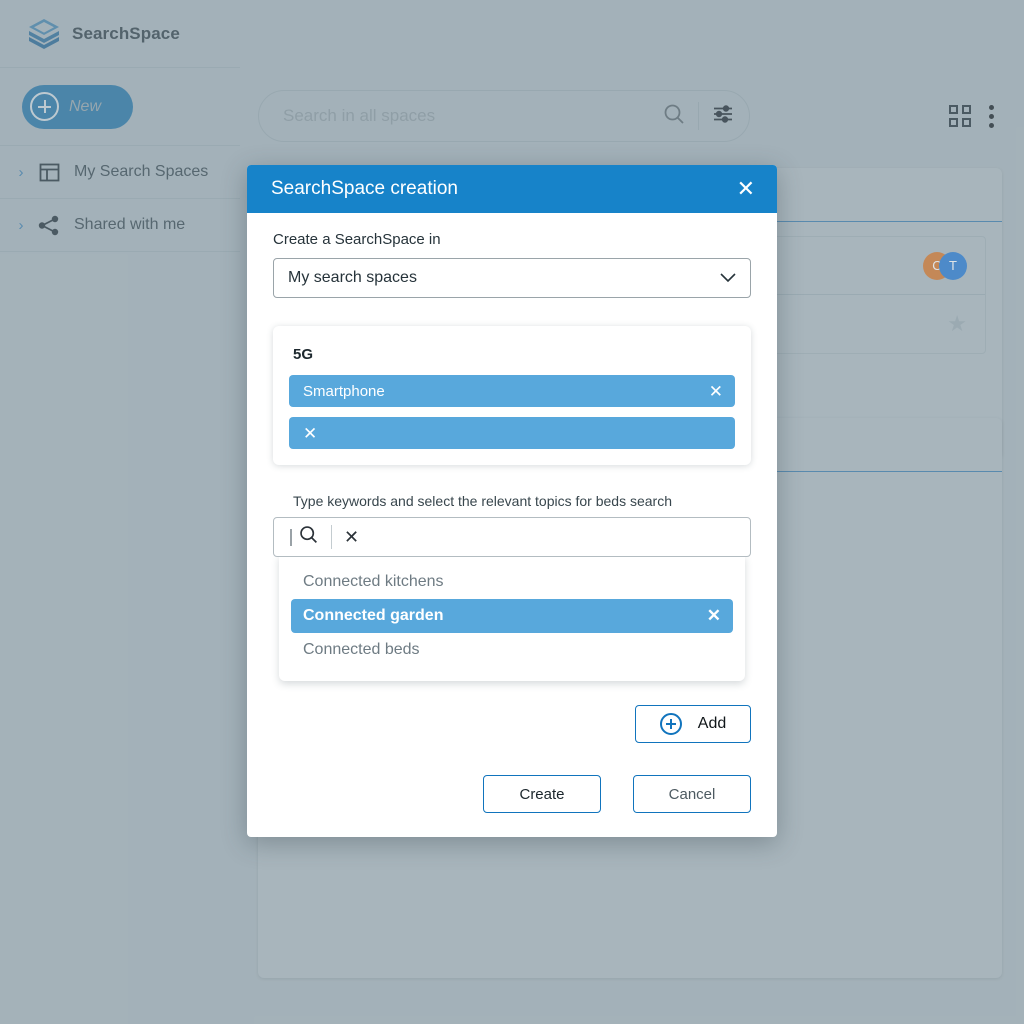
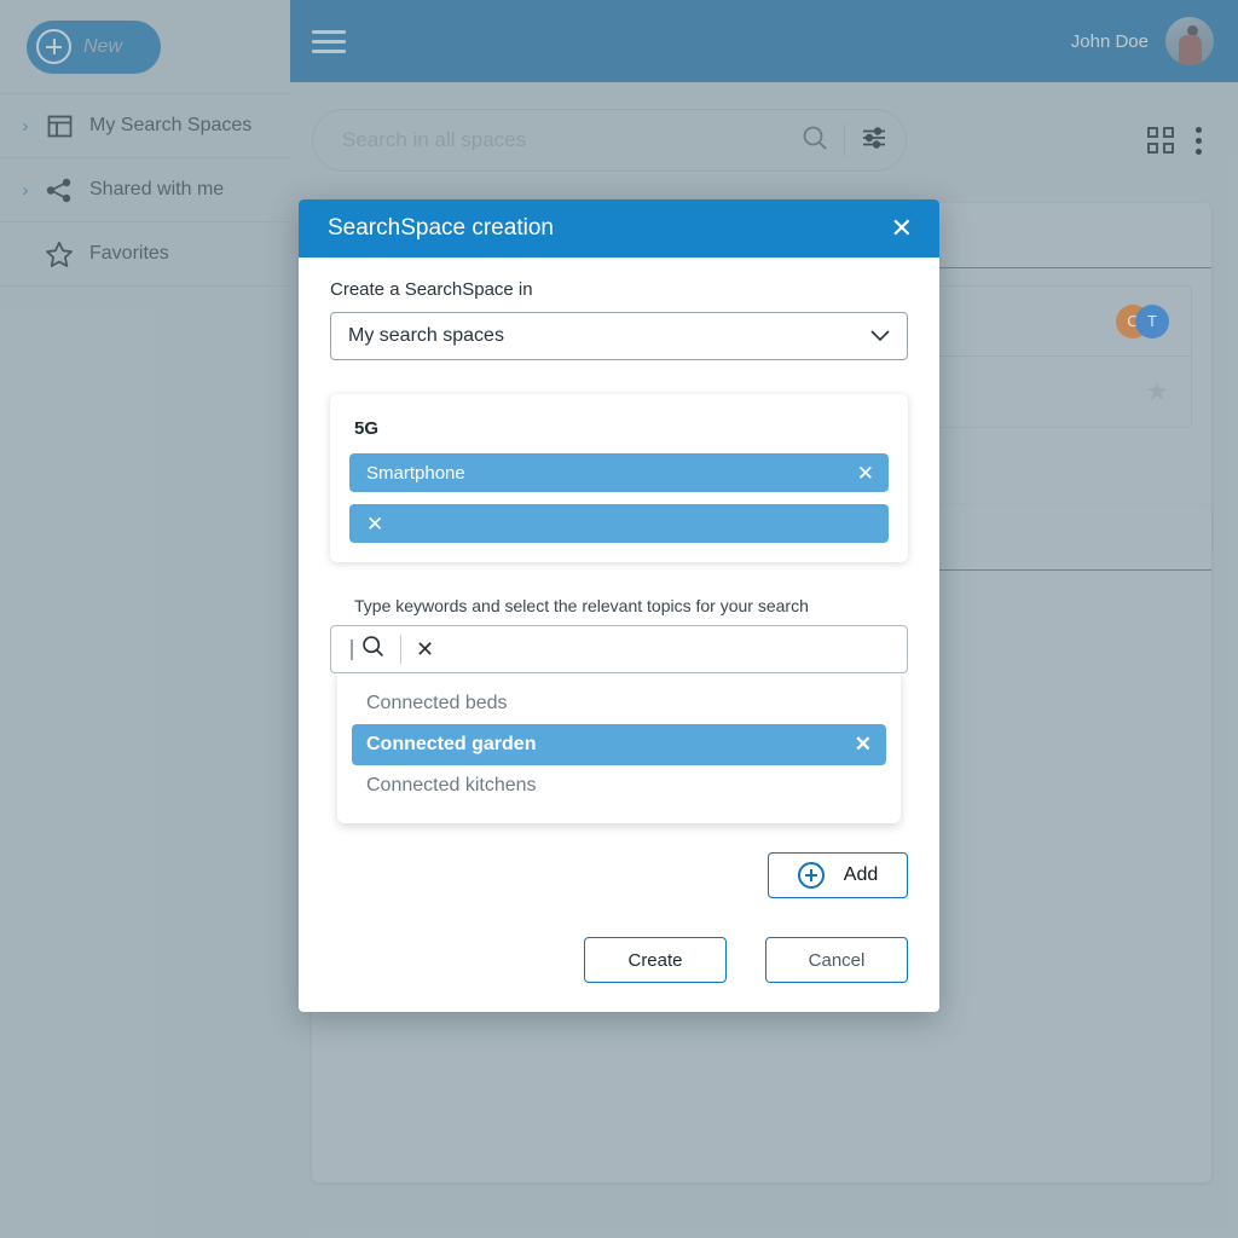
- SearchSpace
  New
  ›
  My Search Spaces
  ›
  Shared with me
+ Favorites
+ John Doe
  C
  T
  SearchSpace creation
  ✕
  Create a SearchSpace in
  My search spaces
  5G
  Smartphone
  ✕
  ✕
- Type keywords and select the relevant topics for beds search
+ Type keywords and select the relevant topics for your search
  ✕
- Connected kitchens
+ Connected beds
  Connected garden
  ✕
- Connected beds
+ Connected kitchens
  Add
  Create
  Cancel
